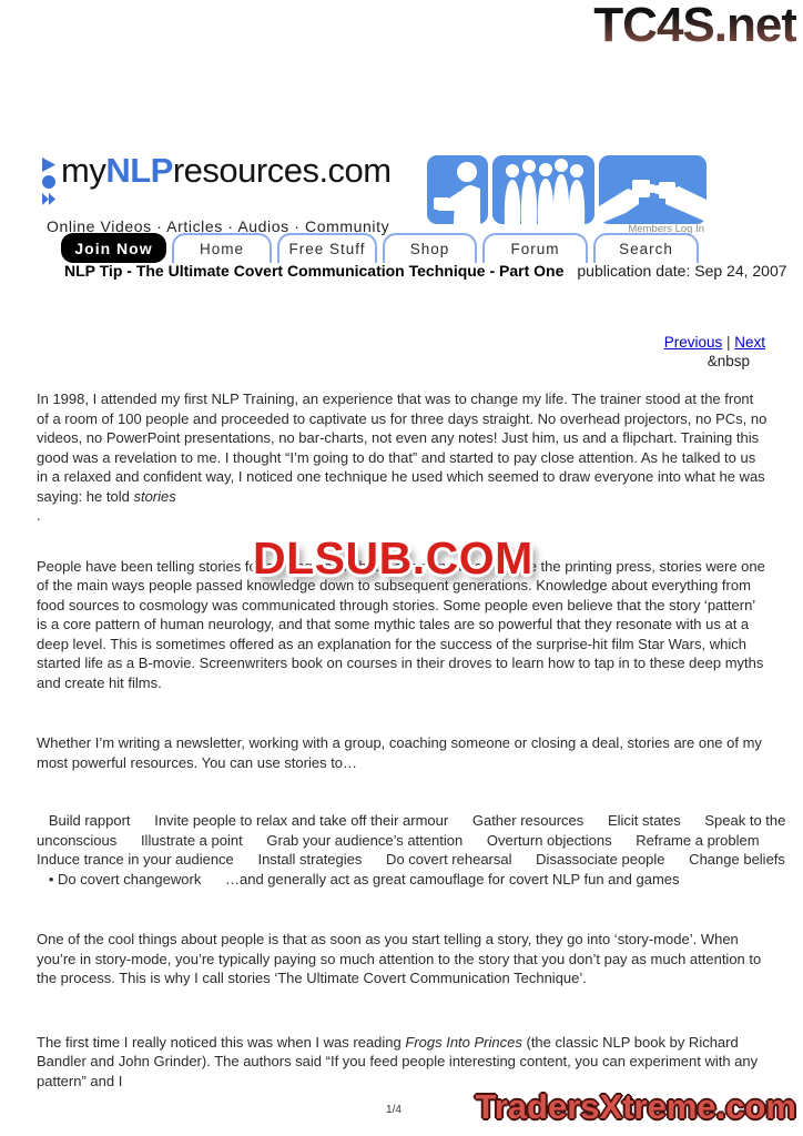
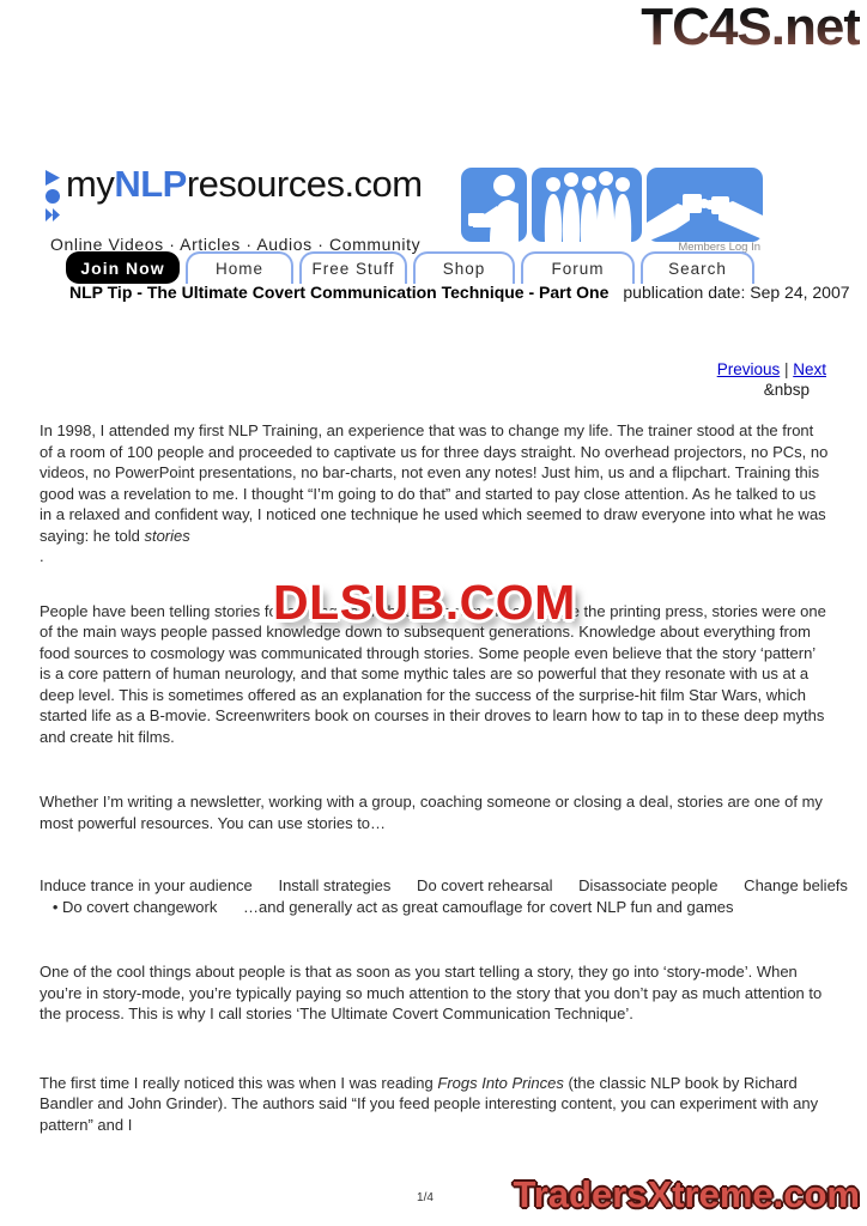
  TC4S.net
  myNLPresources.com
  Online Videos · Articles · Audios · Community
  Members Log In
  Join Now
  Home
  Free Stuff
  Shop
  Forum
  Search
  NLP Tip - The Ultimate Covert Communication Technique - Part One publication date: Sep 24, 2007
  Previous | Next
  &nbsp
  In 1998, I attended my first NLP Training, an experience that was to change my life. The trainer stood at the front of a room of 100 people and proceeded to captivate us for three days straight. No overhead projectors, no PCs, no videos, no PowerPoint presentations, no bar-charts, not even any notes! Just him, us and a flipchart. Training this good was a revelation to me. I thought “I’m going to do that” and started to pay close attention. As he talked to us in a relaxed and confident way, I noticed one technique he used which seemed to draw everyone into what he was saying: he told stories
  .
  People have been telling stories for as long as anybody can remember. Before the printing press, stories were one of the main ways people passed knowledge down to subsequent generations. Knowledge about everything from food sources to cosmology was communicated through stories. Some people even believe that the story ‘pattern’ is a core pattern of human neurology, and that some mythic tales are so powerful that they resonate with us at a deep level. This is sometimes offered as an explanation for the success of the surprise-hit film Star Wars, which started life as a B-movie. Screenwriters book on courses in their droves to learn how to tap in to these deep myths and create hit films.
  Whether I’m writing a newsletter, working with a group, coaching someone or closing a deal, stories are one of my most powerful resources. You can use stories to…
- Build rapport Invite people to relax and take off their armour Gather resources Elicit states Speak to the
- unconscious Illustrate a point Grab your audience’s attention Overturn objections Reframe a problem
  Induce trance in your audience Install strategies Do covert rehearsal Disassociate people Change beliefs
  • Do covert changework …and generally act as great camouflage for covert NLP fun and games
  One of the cool things about people is that as soon as you start telling a story, they go into ‘story-mode’. When you’re in story-mode, you’re typically paying so much attention to the story that you don’t pay as much attention to the process. This is why I call stories ‘The Ultimate Covert Communication Technique’.
  The first time I really noticed this was when I was reading Frogs Into Princes (the classic NLP book by Richard Bandler and John Grinder). The authors said “If you feed people interesting content, you can experiment with any pattern” and I
  DLSUB.COM
  1/4
  TradersXtreme.com
